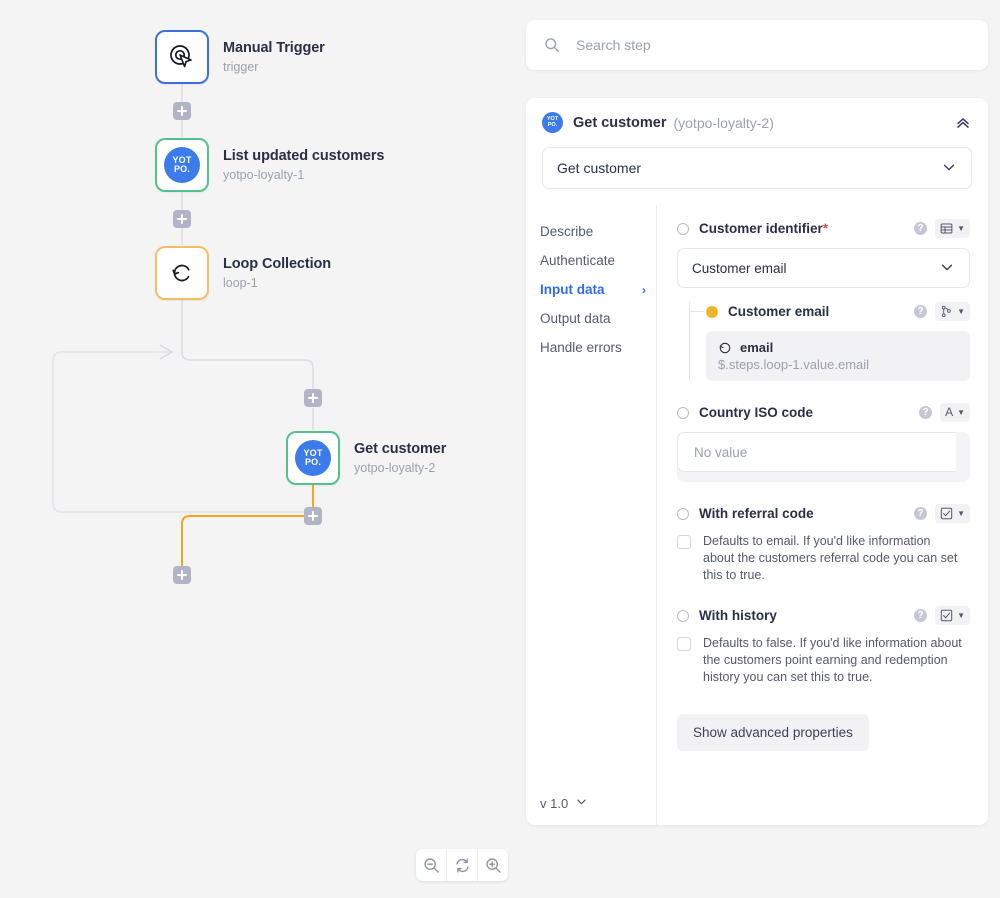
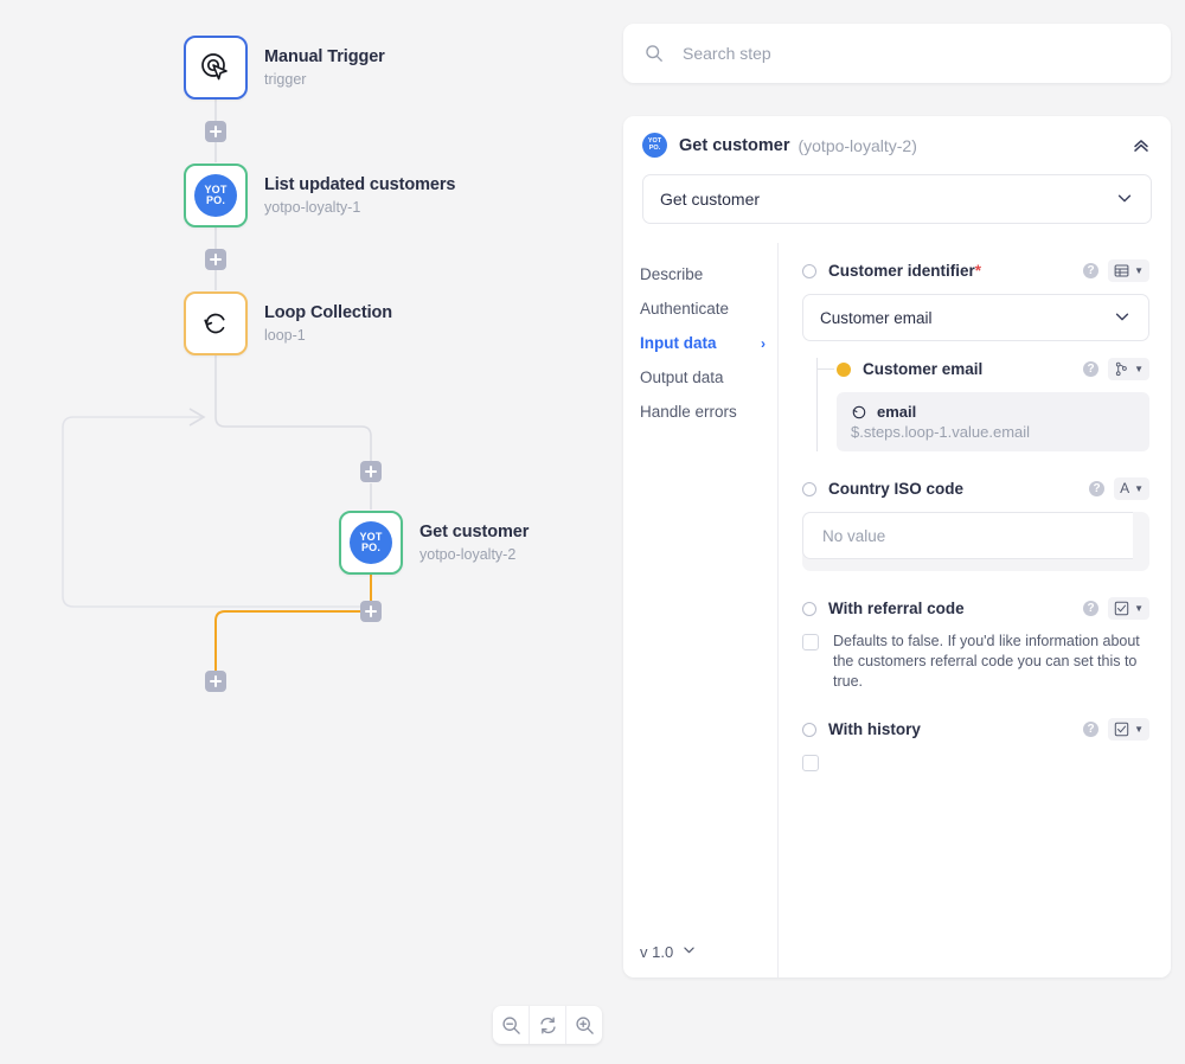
  Manual Trigger
  trigger
  YOT
  PO.
  List updated customers
  yotpo-loyalty-1
  Loop Collection
  loop-1
  YOT
  PO.
  Get customer
  yotpo-loyalty-2
  Search step
  Get customer
  (yotpo-loyalty-2)
  Get customer
  Describe
  Authenticate
  Input data
  ›
  Output data
  Handle errors
  v 1.0
  Customer identifier*
  ?
  ▼
  Customer email
  Customer email
  ?
  ▼
  email
  $.steps.loop-1.value.email
  Country ISO code
  ?
  A
  ▼
  No value
  With referral code
  ?
  ▼
- Defaults to email. If you'd like information about the customers referral code you can set this to true.
+ Defaults to false. If you'd like information about the customers referral code you can set this to true.
  With history
  ?
  ▼
- Defaults to false. If you'd like information about the customers point earning and redemption history you can set this to true.
- Show advanced properties
